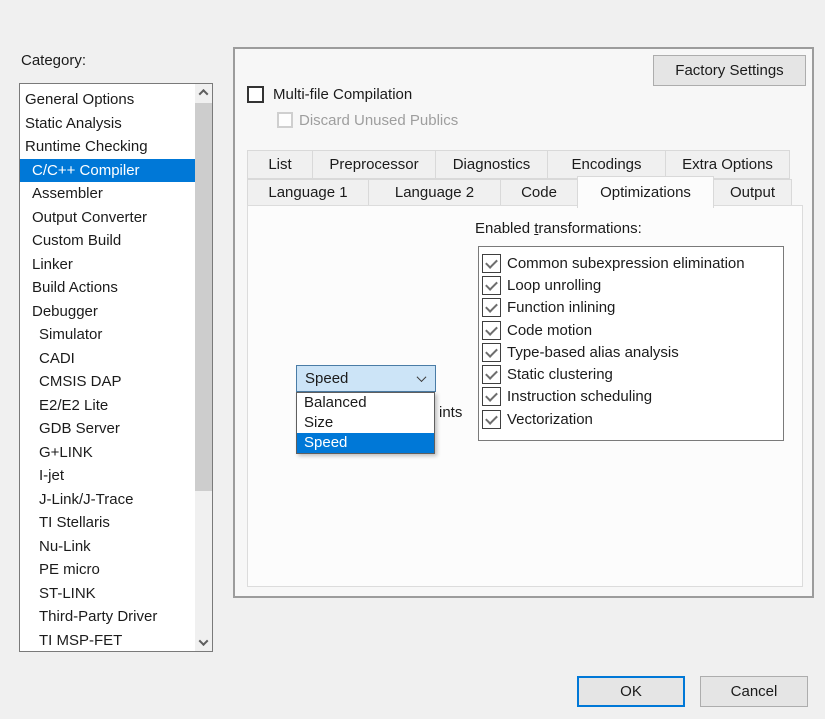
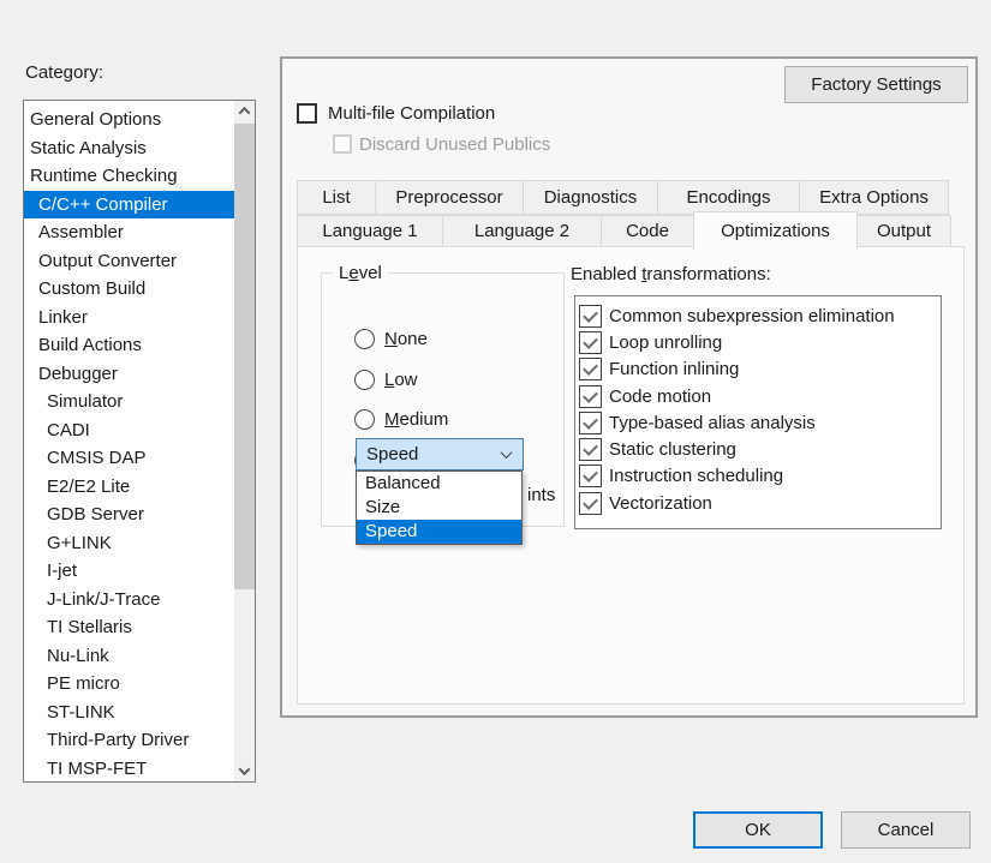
  Category:
  General Options
  Static Analysis
  Runtime Checking
  C/C++ Compiler
  Assembler
  Output Converter
  Custom Build
  Linker
  Build Actions
  Debugger
  Simulator
  CADI
  CMSIS DAP
  E2/E2 Lite
  GDB Server
  G+LINK
  I-jet
  J-Link/J-Trace
  TI Stellaris
  Nu-Link
  PE micro
  ST-LINK
  Third-Party Driver
  TI MSP-FET
  Factory Settings
  Multi-file Compilation
  Discard Unused Publics
  List
  Preprocessor
  Diagnostics
  Encodings
  Extra Options
  Language 1
  Language 2
  Code
  Optimizations
  Output
+ Level
+ None
+ Low
+ Medium
  ints
  Speed
  Balanced
  Size
  Speed
  Enabled transformations:
  Common subexpression elimination
  Loop unrolling
  Function inlining
  Code motion
  Type-based alias analysis
  Static clustering
  Instruction scheduling
  Vectorization
  OK
  Cancel
